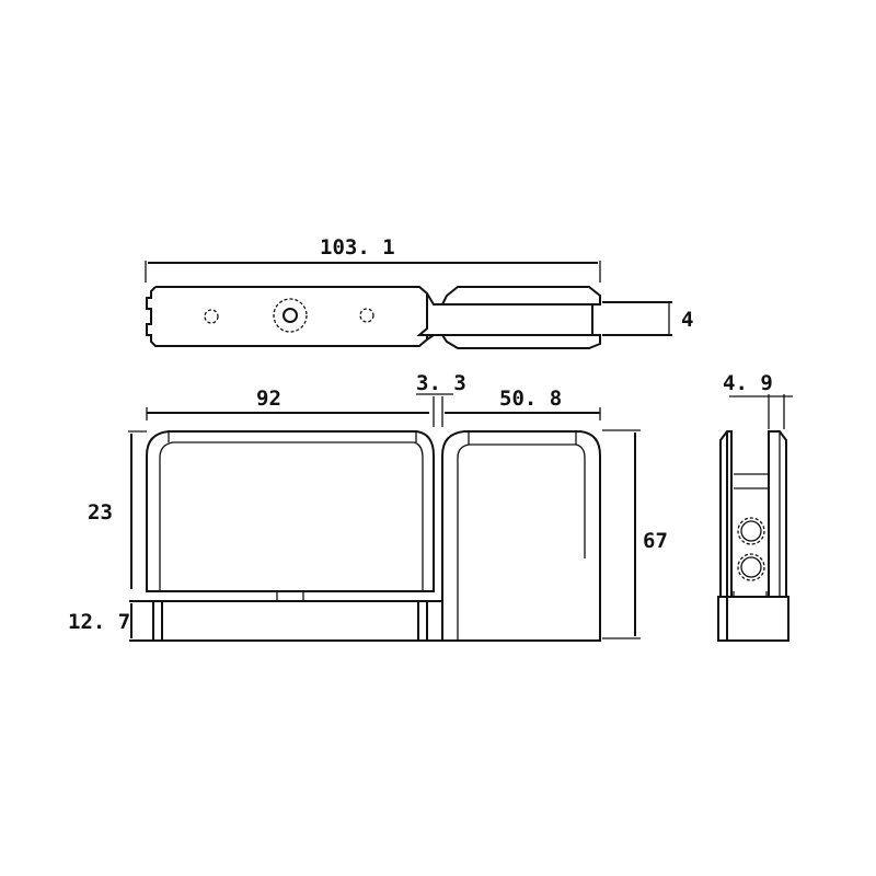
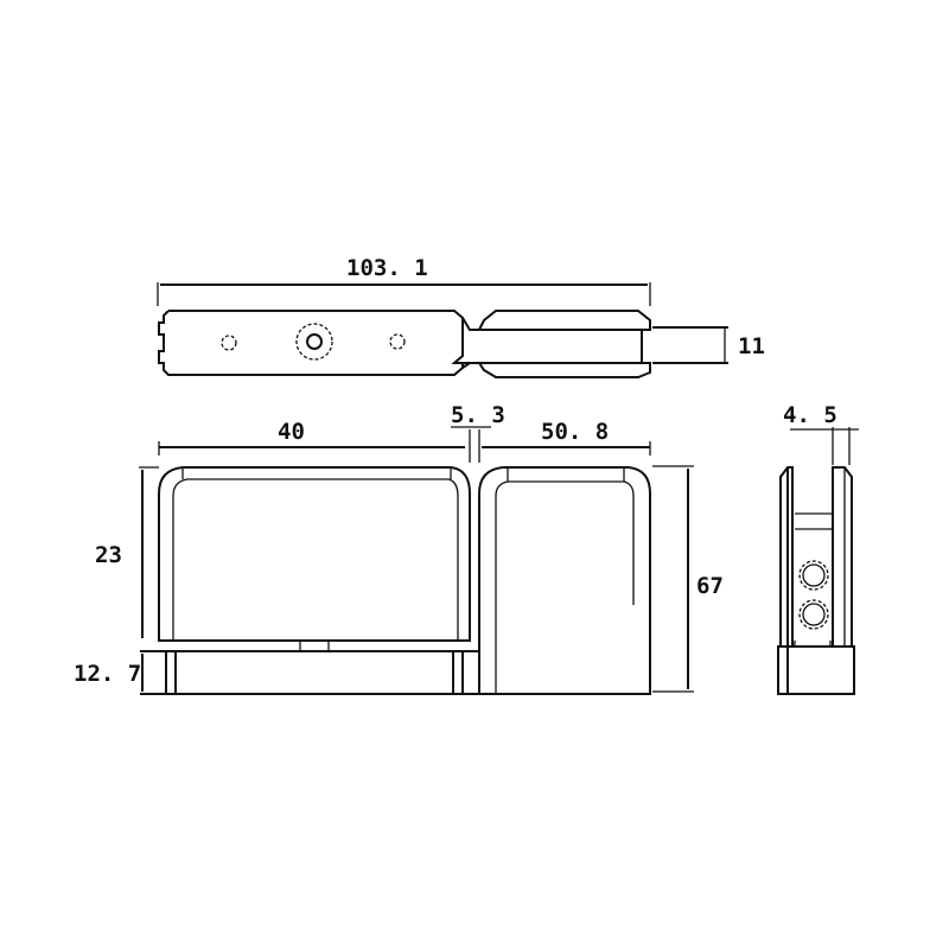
  103. 1
- 4
+ 11
- 92
+ 40
- 3. 3
+ 5. 3
  50. 8
  23
  12. 7
  67
- 4. 9
+ 4. 5
